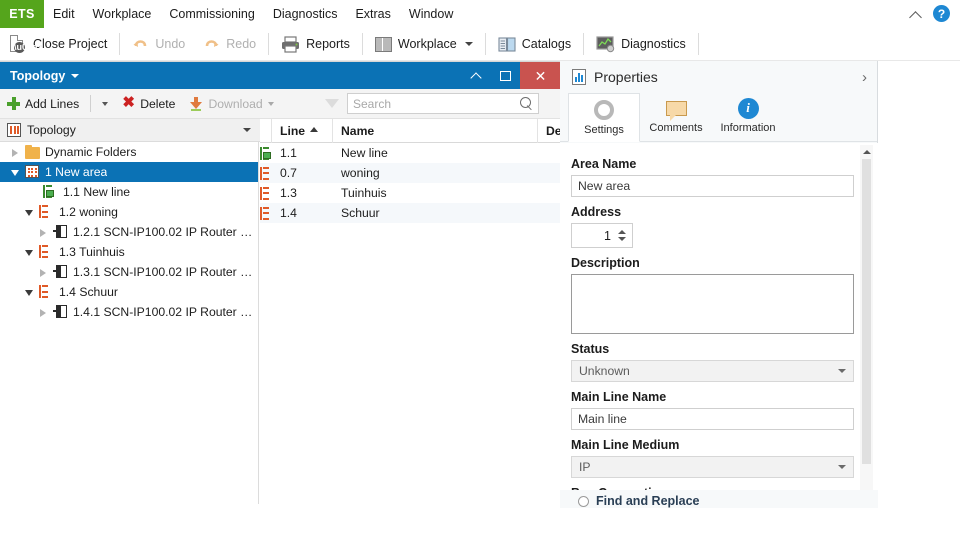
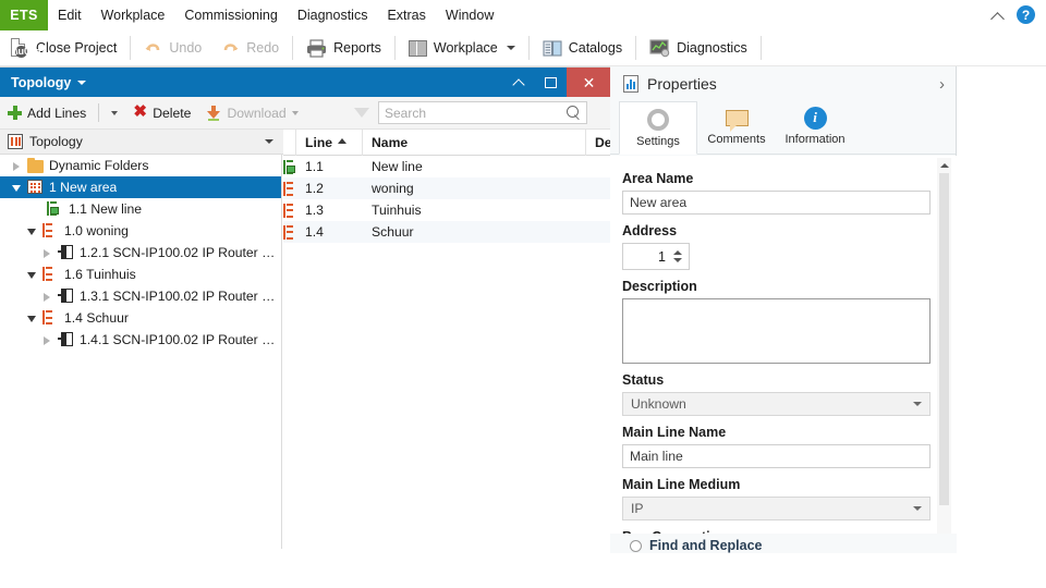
  ETS
  Edit
  Workplace
  Commissioning
  Diagnostics
  Extras
  Window
  ?
  \u00d7
  Close Project
  Undo
  Redo
  Reports
  Workplace
  Catalogs
  Diagnostics
  Topology
  ✕
  Add Lines
  ✖
  Delete
  Download
  Search
  Topology
  Dynamic Folders
  1 New area
  1.1 New line
- 1.2 woning
+ 1.0 woning
  1.2.1 SCN-IP100.02 IP Router wit
- 1.3 Tuinhuis
+ 1.6 Tuinhuis
  1.3.1 SCN-IP100.02 IP Router wit
  1.4 Schuur
  1.4.1 SCN-IP100.02 IP Router wit
  Line
  Name
  1.1
  New line
- 0.7
+ 1.2
  woning
  1.3
  Tuinhuis
  1.4
  Schuur
  Properties
  ›
  Settings
  Comments
  i
  Information
  Area Name
  New area
  Address
  1
  Description
  Status
  Unknown
  Main Line Name
  Main line
  Main Line Medium
  IP
  Find and Replace
